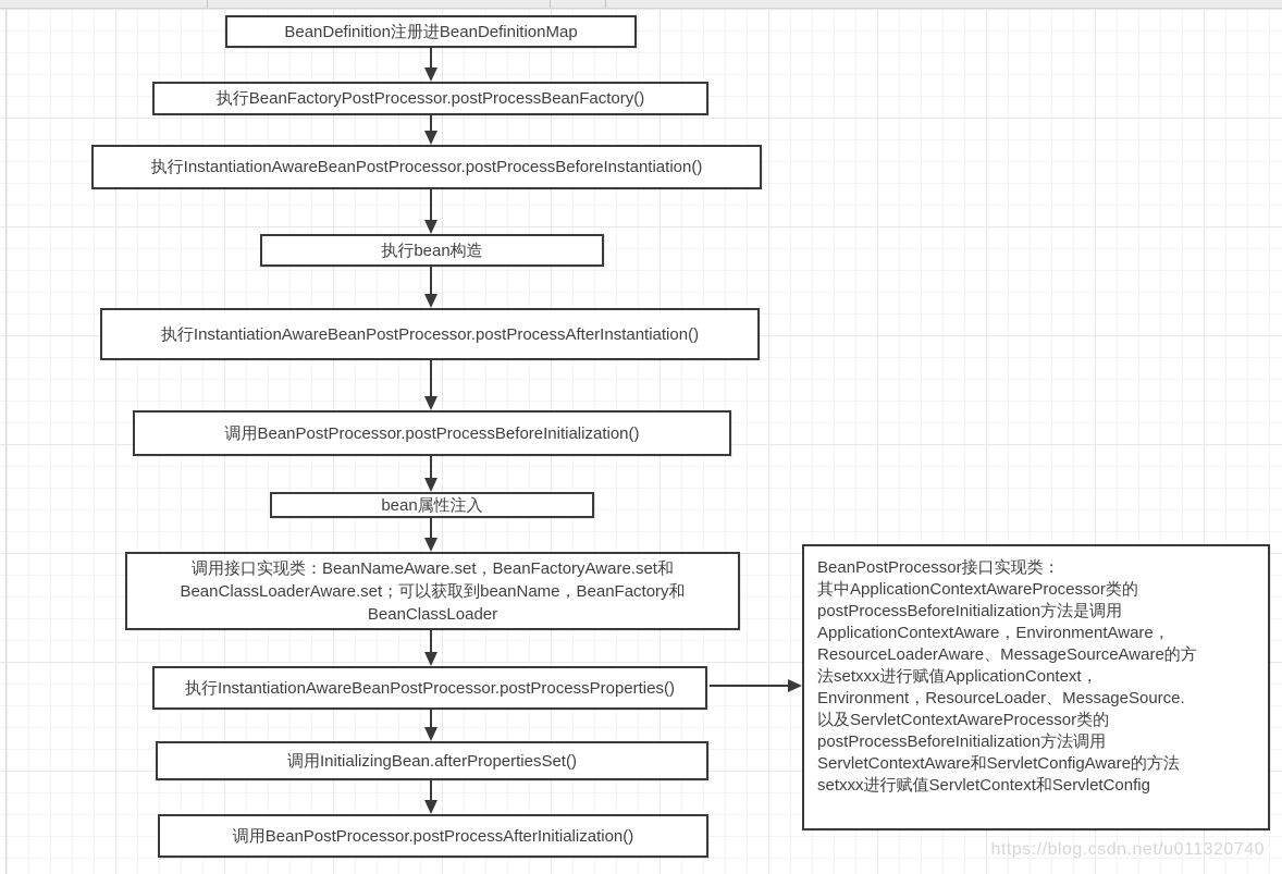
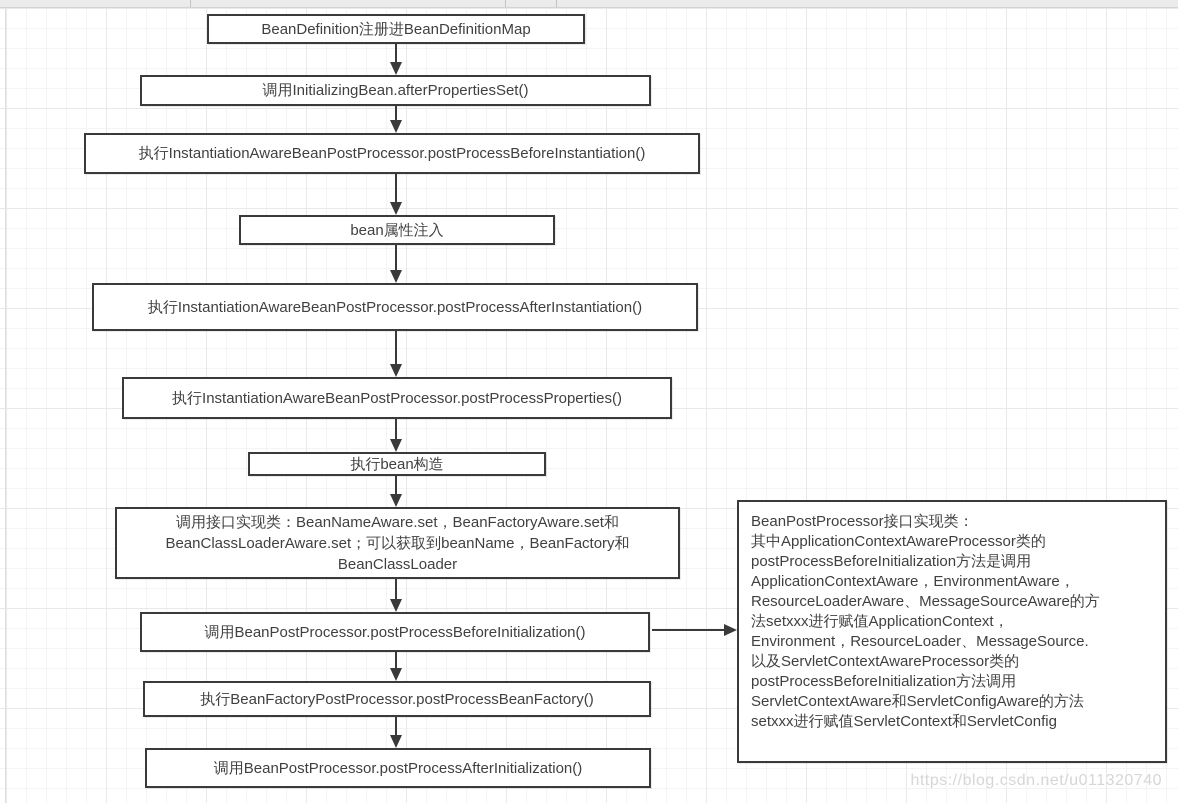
  BeanDefinition注册进BeanDefinitionMap
- 执行BeanFactoryPostProcessor.postProcessBeanFactory()
+ 调用InitializingBean.afterPropertiesSet()
  执行InstantiationAwareBeanPostProcessor.postProcessBeforeInstantiation()
- 执行bean构造
+ bean属性注入
  执行InstantiationAwareBeanPostProcessor.postProcessAfterInstantiation()
- 调用BeanPostProcessor.postProcessBeforeInitialization()
+ 执行InstantiationAwareBeanPostProcessor.postProcessProperties()
- bean属性注入
+ 执行bean构造
  调用接口实现类：BeanNameAware.set，BeanFactoryAware.set和
  BeanClassLoaderAware.set；可以获取到beanName，BeanFactory和
  BeanClassLoader
- 执行InstantiationAwareBeanPostProcessor.postProcessProperties()
+ 调用BeanPostProcessor.postProcessBeforeInitialization()
- 调用InitializingBean.afterPropertiesSet()
+ 执行BeanFactoryPostProcessor.postProcessBeanFactory()
  调用BeanPostProcessor.postProcessAfterInitialization()
  BeanPostProcessor接口实现类：
  其中ApplicationContextAwareProcessor类的
  postProcessBeforeInitialization方法是调用
  ApplicationContextAware，EnvironmentAware，
  ResourceLoaderAware、MessageSourceAware的方
  法setxxx进行赋值ApplicationContext，
  Environment，ResourceLoader、MessageSource.
  以及ServletContextAwareProcessor类的
  postProcessBeforeInitialization方法调用
  ServletContextAware和ServletConfigAware的方法
  setxxx进行赋值ServletContext和ServletConfig
  https://blog.csdn.net/u011320740
